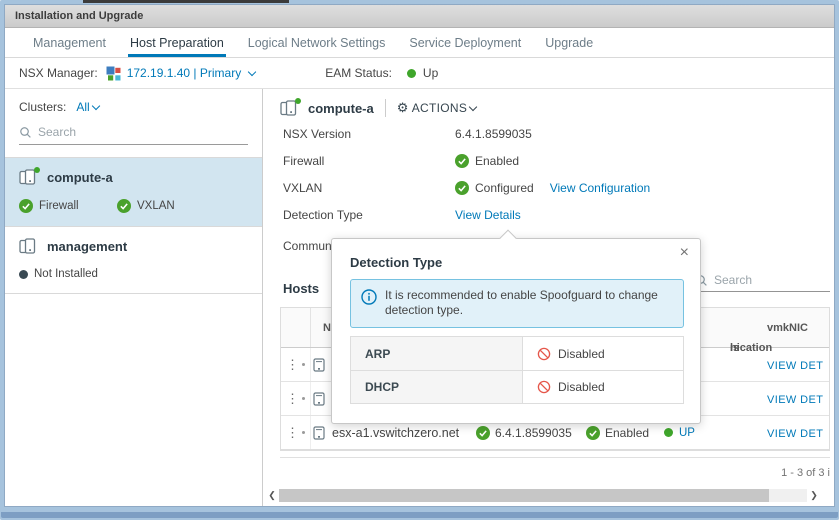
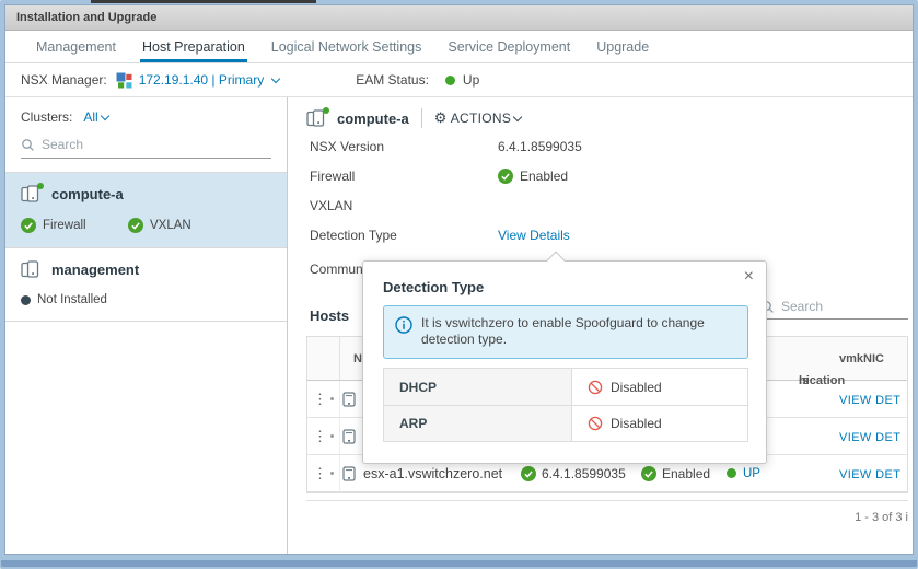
  Installation and Upgrade
  Management
  Host Preparation
  Logical Network Settings
  Service Deployment
  Upgrade
  NSX Manager:
  172.19.1.40 | Primary
  EAM Status:
  Up
  Clusters:
  All
  Search
  compute-a
  Firewall
  VXLAN
  management
  Not Installed
  compute-a
  ⚙
  ACTIONS
  NSX Version
  6.4.1.8599035
  Firewall
  Enabled
  VXLAN
- Configured
- View Configuration
  Detection Type
  View Details
  Commun
  Hosts
  Search
  N
  nication
  ls
  vmkNIC
  ⋮
  VIEW DET
  ⋮
  VIEW DET
  ⋮
  esx-a1.vswitchzero.net
  6.4.1.8599035
  Enabled
  UP
  VIEW DET
  1 - 3 of 3 i
- ❮
- ❯
  ×
  Detection Type
- It is recommended to enable Spoofguard to change detection type.
+ It is vswitchzero to enable Spoofguard to change detection type.
- ARP
+ DHCP
  Disabled
- DHCP
+ ARP
  Disabled
